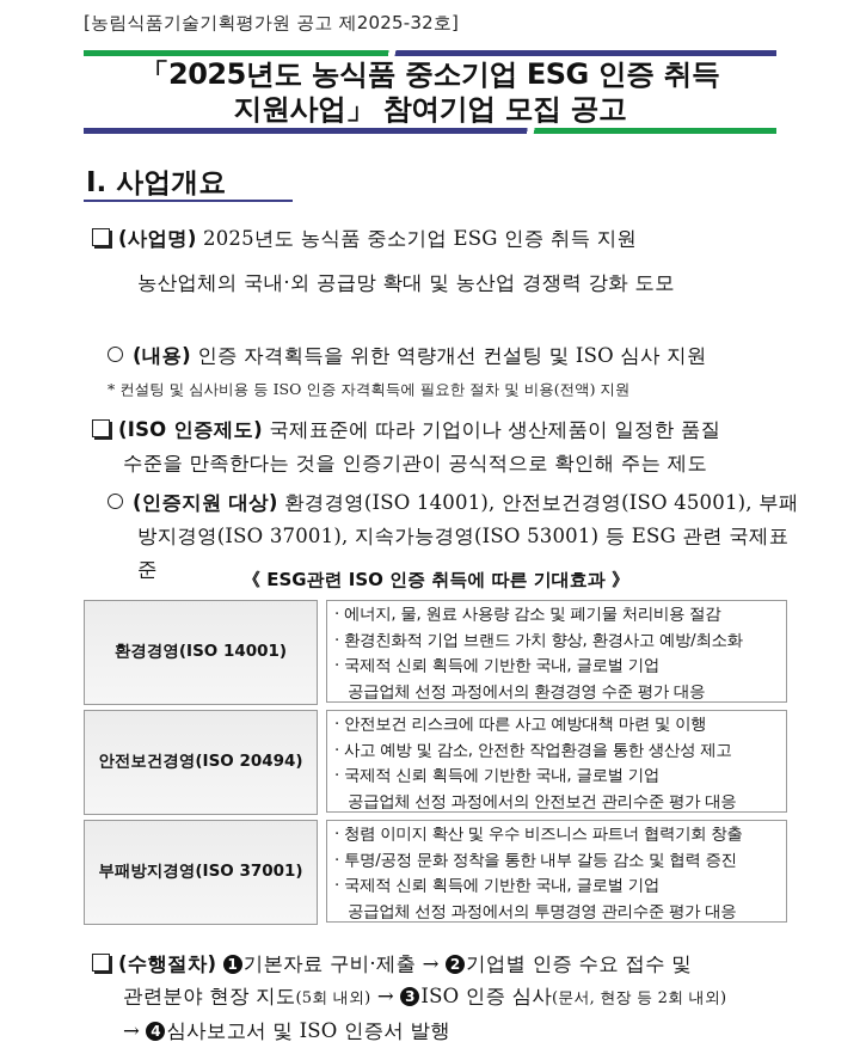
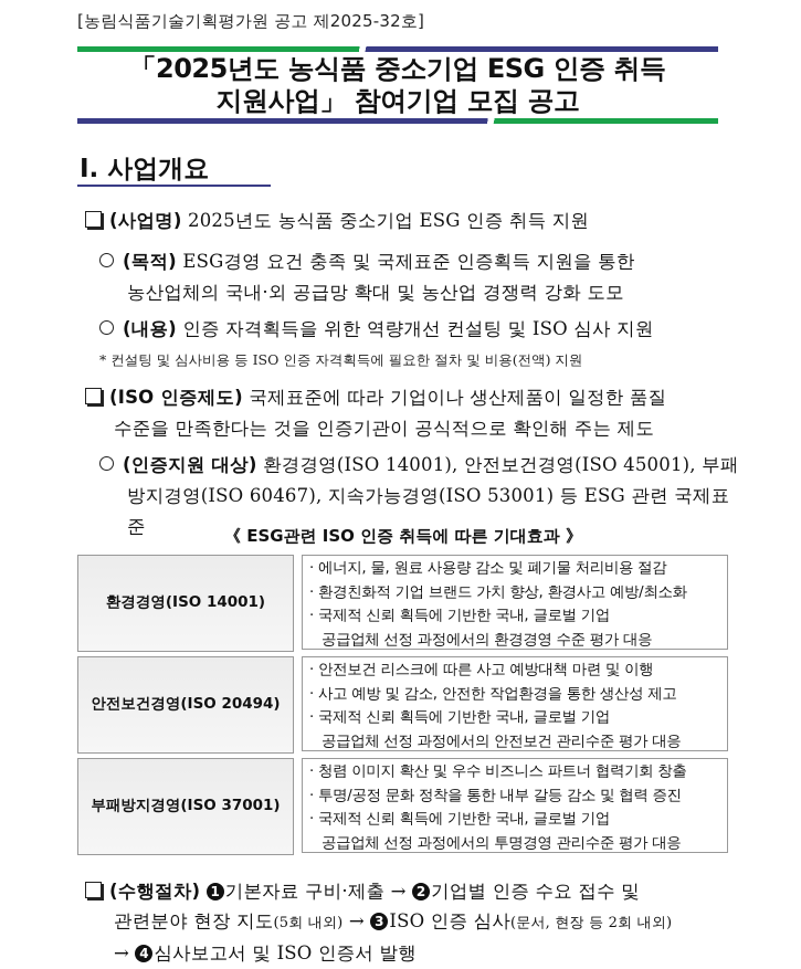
  [농림식품기술기획평가원 공고 제2025-32호]
  「2025년도 농식품 중소기업 ESG 인증 취득
  지원사업」 참여기업 모집 공고
  Ⅰ. 사업개요
  (사업명) 2025년도 농식품 중소기업 ESG 인증 취득 지원
+ (목적) ESG경영 요건 충족 및 국제표준 인증획득 지원을 통한
  농산업체의 국내·외 공급망 확대 및 농산업 경쟁력 강화 도모
  (내용) 인증 자격획득을 위한 역량개선 컨설팅 및 ISO 심사 지원
  * 컨설팅 및 심사비용 등 ISO 인증 자격획득에 필요한 절차 및 비용(전액) 지원
  (ISO 인증제도) 국제표준에 따라 기업이나 생산제품이 일정한 품질
  수준을 만족한다는 것을 인증기관이 공식적으로 확인해 주는 제도
  (인증지원 대상) 환경경영(ISO 14001), 안전보건경영(ISO 45001), 부패
- 방지경영(ISO 37001), 지속가능경영(ISO 53001) 등 ESG 관련 국제표준
+ 방지경영(ISO 60467), 지속가능경영(ISO 53001) 등 ESG 관련 국제표준
  《 ESG관련 ISO 인증 취득에 따른 기대효과 》
  환경경영(ISO 14001)
  · 에너지, 물, 원료 사용량 감소 및 폐기물 처리비용 절감
  · 환경친화적 기업 브랜드 가치 향상, 환경사고 예방/최소화
  · 국제적 신뢰 획득에 기반한 국내, 글로벌 기업
  공급업체 선정 과정에서의 환경경영 수준 평가 대응
  안전보건경영(ISO 20494)
  · 안전보건 리스크에 따른 사고 예방대책 마련 및 이행
  · 사고 예방 및 감소, 안전한 작업환경을 통한 생산성 제고
  · 국제적 신뢰 획득에 기반한 국내, 글로벌 기업
  공급업체 선정 과정에서의 안전보건 관리수준 평가 대응
  부패방지경영(ISO 37001)
  · 청렴 이미지 확산 및 우수 비즈니스 파트너 협력기회 창출
  · 투명/공정 문화 정착을 통한 내부 갈등 감소 및 협력 증진
  · 국제적 신뢰 획득에 기반한 국내, 글로벌 기업
  공급업체 선정 과정에서의 투명경영 관리수준 평가 대응
  (수행절차) 1 기본자료 구비·제출 → 2 기업별 인증 수요 접수 및
  관련분야 현장 지도(5회 내외) → 3 ISO 인증 심사(문서, 현장 등 2회 내외)
  → 4 심사보고서 및 ISO 인증서 발행
